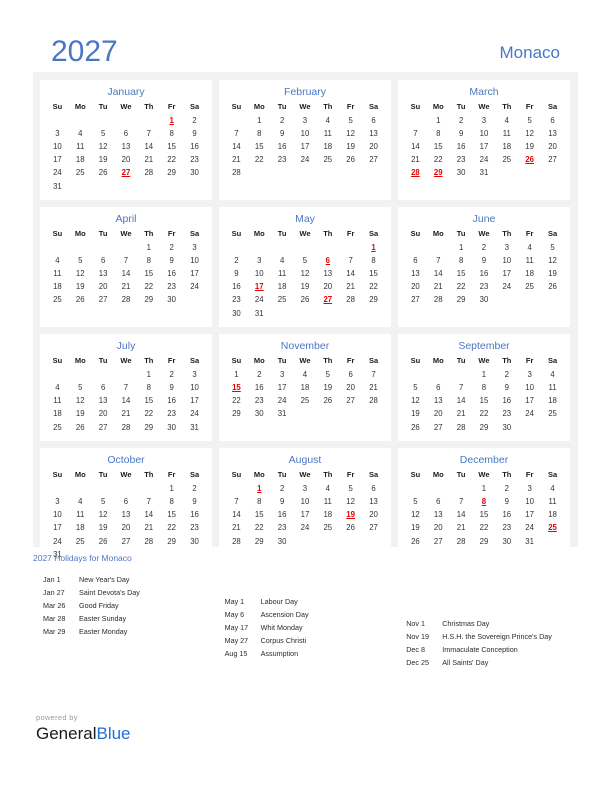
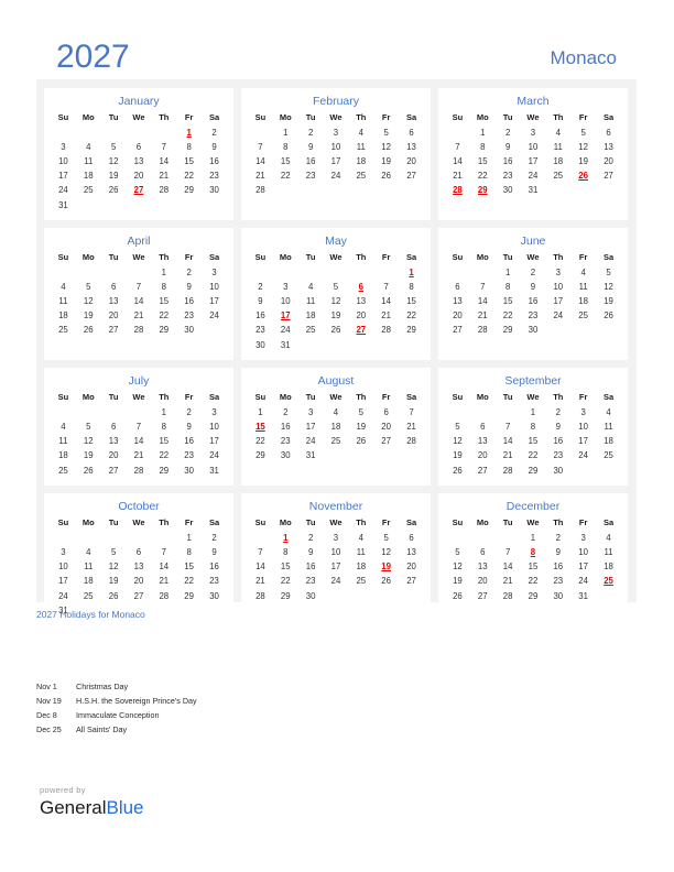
  2027
  Monaco
  January
  Su	Mo	Tu	We	Th	Fr	Sa
  					1	2
  3	4	5	6	7	8	9
  10	11	12	13	14	15	16
  17	18	19	20	21	22	23
  24	25	26	27	28	29	30
  31
  February
  Su	Mo	Tu	We	Th	Fr	Sa
  	1	2	3	4	5	6
  7	8	9	10	11	12	13
  14	15	16	17	18	19	20
  21	22	23	24	25	26	27
  28
  March
  Su	Mo	Tu	We	Th	Fr	Sa
  	1	2	3	4	5	6
  7	8	9	10	11	12	13
  14	15	16	17	18	19	20
  21	22	23	24	25	26	27
  28	29	30	31
  April
  Su	Mo	Tu	We	Th	Fr	Sa
  				1	2	3
  4	5	6	7	8	9	10
  11	12	13	14	15	16	17
  18	19	20	21	22	23	24
  25	26	27	28	29	30
  May
  Su	Mo	Tu	We	Th	Fr	Sa
  						1
  2	3	4	5	6	7	8
  9	10	11	12	13	14	15
  16	17	18	19	20	21	22
  23	24	25	26	27	28	29
  30	31
  June
  Su	Mo	Tu	We	Th	Fr	Sa
  		1	2	3	4	5
  6	7	8	9	10	11	12
  13	14	15	16	17	18	19
  20	21	22	23	24	25	26
  27	28	29	30
  July
  Su	Mo	Tu	We	Th	Fr	Sa
  				1	2	3
  4	5	6	7	8	9	10
  11	12	13	14	15	16	17
  18	19	20	21	22	23	24
  25	26	27	28	29	30	31
- November
+ August
  Su	Mo	Tu	We	Th	Fr	Sa
  1	2	3	4	5	6	7
  15	16	17	18	19	20	21
  22	23	24	25	26	27	28
  29	30	31
  September
  Su	Mo	Tu	We	Th	Fr	Sa
  			1	2	3	4
  5	6	7	8	9	10	11
  12	13	14	15	16	17	18
  19	20	21	22	23	24	25
  26	27	28	29	30
  October
  Su	Mo	Tu	We	Th	Fr	Sa
  					1	2
  3	4	5	6	7	8	9
  10	11	12	13	14	15	16
  17	18	19	20	21	22	23
  24	25	26	27	28	29	30
  31
- August
+ November
  Su	Mo	Tu	We	Th	Fr	Sa
  	1	2	3	4	5	6
  7	8	9	10	11	12	13
  14	15	16	17	18	19	20
  21	22	23	24	25	26	27
  28	29	30
  December
  Su	Mo	Tu	We	Th	Fr	Sa
  			1	2	3	4
  5	6	7	8	9	10	11
  12	13	14	15	16	17	18
  19	20	21	22	23	24	25
  26	27	28	29	30	31
  2027 Holidays for Monaco
- Jan 1
- New Year's Day
- Jan 27
- Saint Devota's Day
- Mar 26
- Good Friday
- Mar 28
- Easter Sunday
- Mar 29
- Easter Monday
- May 1
- Labour Day
- May 6
- Ascension Day
- May 17
- Whit Monday
- May 27
- Corpus Christi
- Aug 15
- Assumption
  Nov 1
  Christmas Day
  Nov 19
  H.S.H. the Sovereign Prince's Day
  Dec 8
  Immaculate Conception
  Dec 25
  All Saints' Day
  powered by
  GeneralBlue
